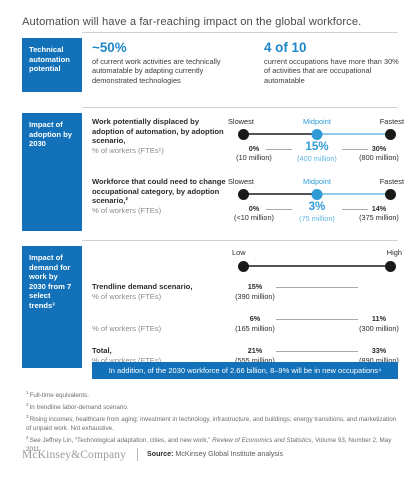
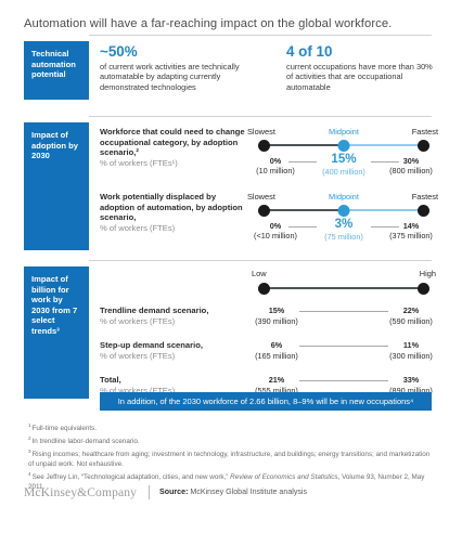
  Automation will have a far-reaching impact on the global workforce.
  Technical automation potential
  ~50%
  of current work activities are technically automatable by adapting currently demonstrated technologies
  4 of 10
  current occupations have more than 30% of activities that are occupational automatable
  Impact of adoption by 2030
- Work potentially displaced by adoption of automation, by adoption scenario,
+ Workforce that could need to change occupational category, by adoption scenario,²
  % of workers (FTEs¹)
  Slowest
  Midpoint
  Fastest
  0%
  (10 million)
  15%
  (400 million)
  30%
  (800 million)
- Workforce that could need to change occupational category, by adoption scenario,²
+ Work potentially displaced by adoption of automation, by adoption scenario,
  % of workers (FTEs)
  Slowest
  Midpoint
  Fastest
  0%
  (<10 million)
  3%
  (75 million)
  14%
  (375 million)
- Impact of demand for work by 2030 from 7 select trends³
+ Impact of billion for work by 2030 from 7 select trends³
  Low
  High
  Trendline demand scenario,
  % of workers (FTEs)
  15%
  (390 million)
+ 22%
+ (590 million)
+ Step-up demand scenario,
  % of workers (FTEs)
  6%
  (165 million)
  11%
  (300 million)
  Total,
  % of workers (FTEs)
  21%
  (555 million)
  33%
  (890 million)
  In addition, of the 2030 workforce of 2.66 billion, 8–9% will be in new occupations⁴
  McKinsey&Company
  Source: McKinsey Global Institute analysis
